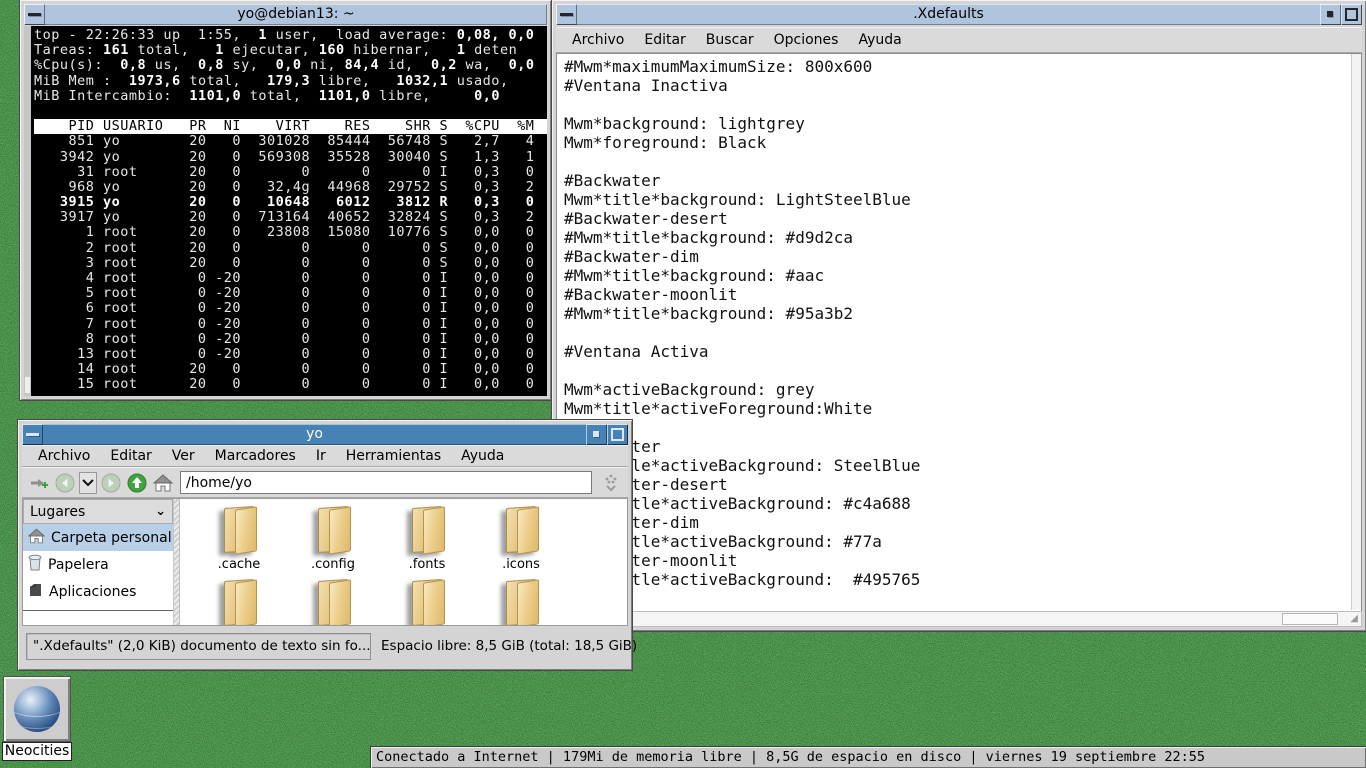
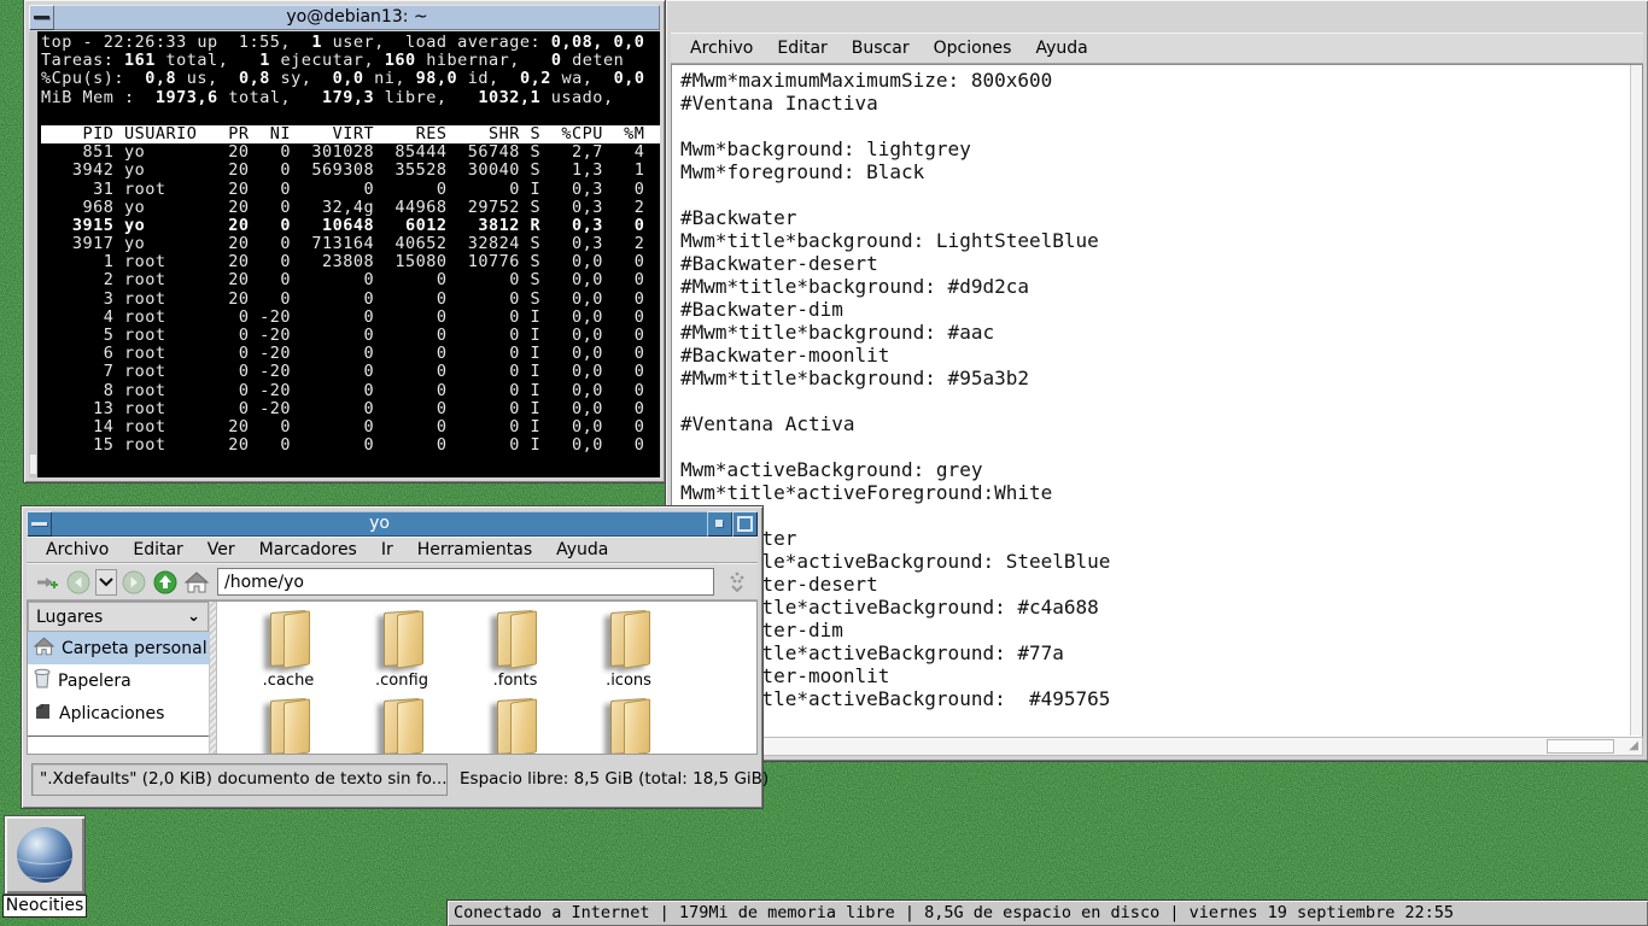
- .Xdefaults
  Archivo
  Editar
  Buscar
  Opciones
  Ayuda
  #Mwm*maximumMaximumSize: 800x600
  #Ventana Inactiva
  Mwm*background: lightgrey
  Mwm*foreground: Black
  #Backwater
  Mwm*title*background: LightSteelBlue
  #Backwater-desert
  #Mwm*title*background: #d9d2ca
  #Backwater-dim
  #Mwm*title*background: #aac
  #Backwater-moonlit
  #Mwm*title*background: #95a3b2
  #Ventana Activa
  Mwm*activeBackground: grey
  Mwm*title*activeForeground:White
  le*activeBackground: SteelBlue
  tle*activeBackground: #c4a688
  tle*activeBackground: #77a
  tle*activeBackground: #495765
  ◢
  yo@debian13: ~
  top - 22:26:33 up 1:55, 1 user, load average: 0,08, 0,0
- Tareas: 161 total, 1 ejecutar, 160 hibernar, 1 deten
+ Tareas: 161 total, 1 ejecutar, 160 hibernar, 0 deten
- %Cpu(s): 0,8 us, 0,8 sy, 0,0 ni, 84,4 id, 0,2 wa, 0,0
+ %Cpu(s): 0,8 us, 0,8 sy, 0,0 ni, 98,0 id, 0,2 wa, 0,0
  MiB Mem : 1973,6 total, 179,3 libre, 1032,1 usado,
- MiB Intercambio: 1101,0 total, 1101,0 libre, 0,0
  PID USUARIO PR NI VIRT RES SHR S %CPU %M
  851 yo 20 0 301028 85444 56748 S 2,7 4
  3942 yo 20 0 569308 35528 30040 S 1,3 1
  31 root 20 0 0 0 0 I 0,3 0
  968 yo 20 0 32,4g 44968 29752 S 0,3 2
  3915 yo 20 0 10648 6012 3812 R 0,3 0
  3917 yo 20 0 713164 40652 32824 S 0,3 2
  1 root 20 0 23808 15080 10776 S 0,0 0
  2 root 20 0 0 0 0 S 0,0 0
  3 root 20 0 0 0 0 S 0,0 0
  4 root 0 -20 0 0 0 I 0,0 0
  5 root 0 -20 0 0 0 I 0,0 0
  6 root 0 -20 0 0 0 I 0,0 0
  7 root 0 -20 0 0 0 I 0,0 0
  8 root 0 -20 0 0 0 I 0,0 0
  13 root 0 -20 0 0 0 I 0,0 0
  14 root 20 0 0 0 0 I 0,0 0
  15 root 20 0 0 0 0 I 0,0 0
  yo
  Archivo
  Editar
  Ver
  Marcadores
  Ir
  Herramientas
  Ayuda
  /home/yo
  Lugares
  ⌄
  Carpeta personal
  Papelera
  Aplicaciones
  .cache
  .config
  .fonts
  .icons
  ".Xdefaults" (2,0 KiB) documento de texto sin fo...
  Espacio libre: 8,5 GiB (total: 18,5 GiB)
  Neocities
  Conectado a Internet | 179Mi de memoria libre | 8,5G de espacio en disco | viernes 19 septiembre 22:55
